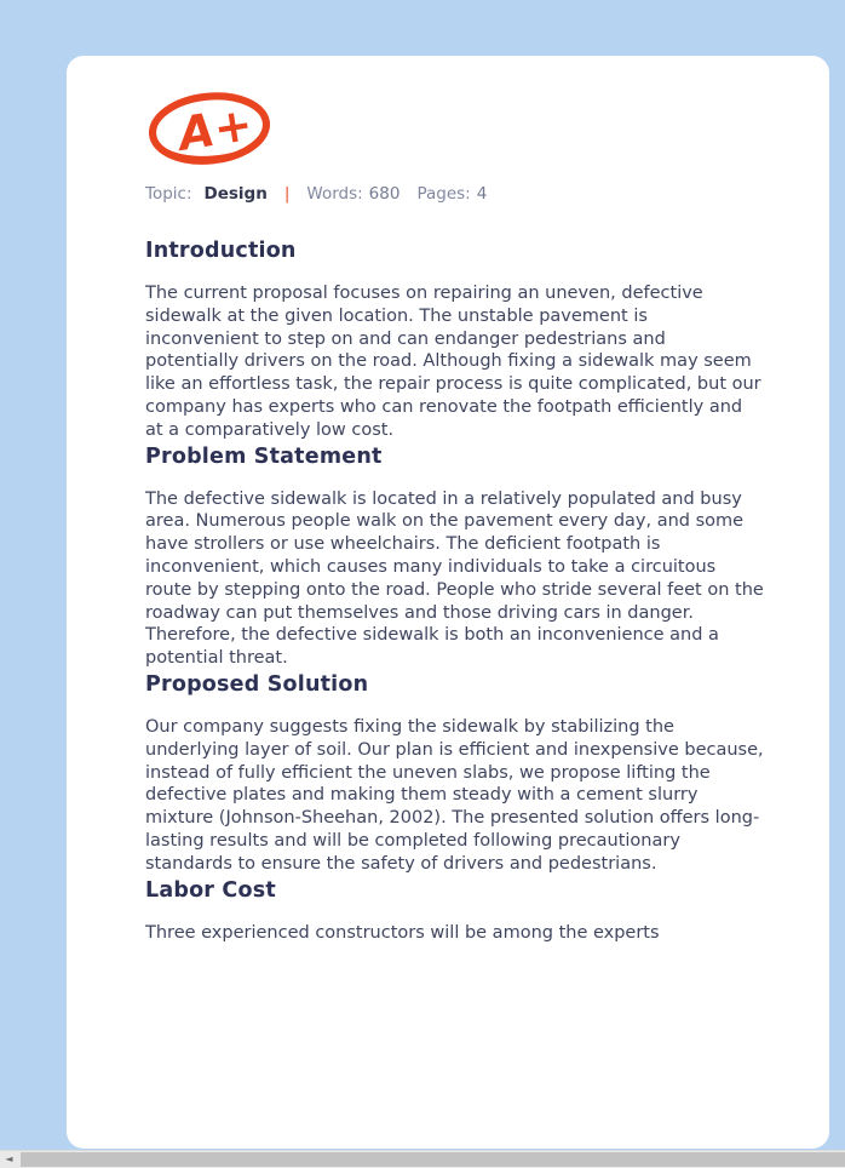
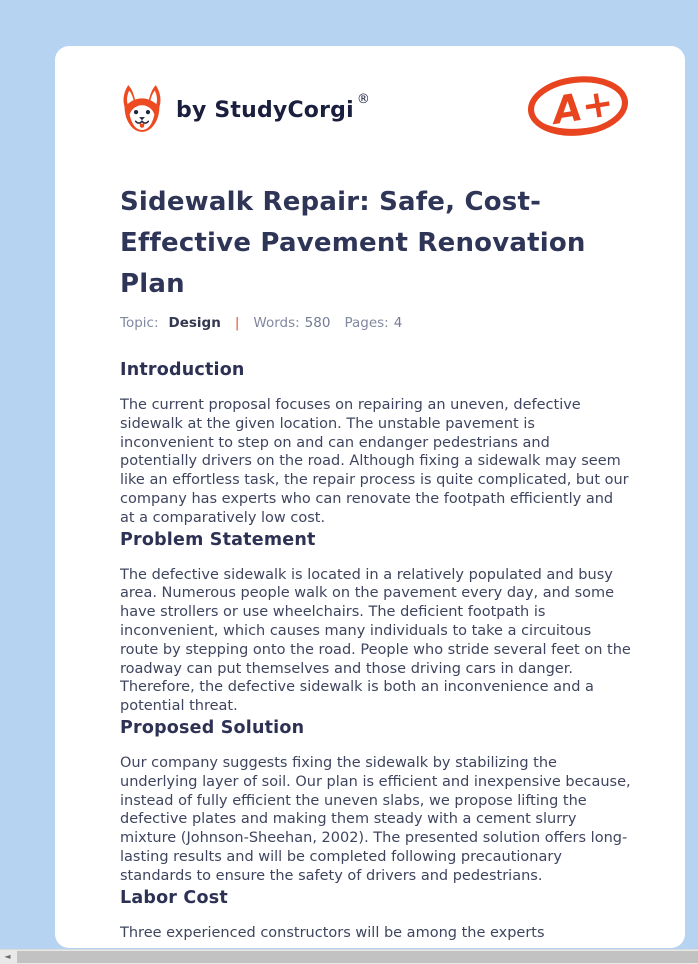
+ by StudyCorgi ®
+ Sidewalk Repair: Safe, Cost-Effective Pavement Renovation Plan
  Topic:
  Design
  |
  Words:
- 680
+ 580
  Pages:
  4
  Introduction
  The current proposal focuses on repairing an uneven, defective sidewalk at the given location. The unstable pavement is inconvenient to step on and can endanger pedestrians and potentially drivers on the road. Although fixing a sidewalk may seem like an effortless task, the repair process is quite complicated, but our company has experts who can renovate the footpath efficiently and at a comparatively low cost.
  Problem Statement
  The defective sidewalk is located in a relatively populated and busy area. Numerous people walk on the pavement every day, and some have strollers or use wheelchairs. The deficient footpath is inconvenient, which causes many individuals to take a circuitous route by stepping onto the road. People who stride several feet on the roadway can put themselves and those driving cars in danger. Therefore, the defective sidewalk is both an inconvenience and a potential threat.
  Proposed Solution
  Our company suggests fixing the sidewalk by stabilizing the underlying layer of soil. Our plan is efficient and inexpensive because, instead of fully efficient the uneven slabs, we propose lifting the defective plates and making them steady with a cement slurry mixture (Johnson-Sheehan, 2002). The presented solution offers long-lasting results and will be completed following precautionary standards to ensure the safety of drivers and pedestrians.
  Labor Cost
  Three experienced constructors will be among the experts
  ◄
